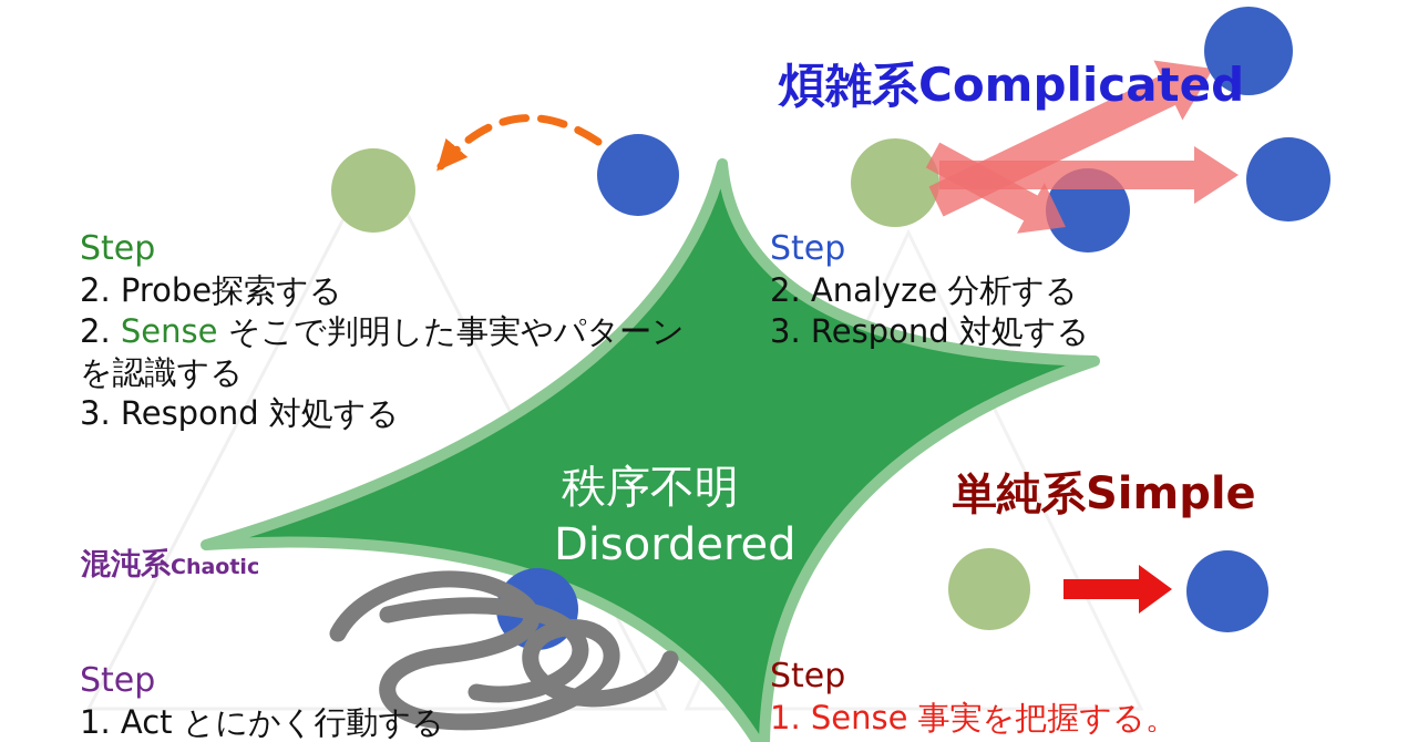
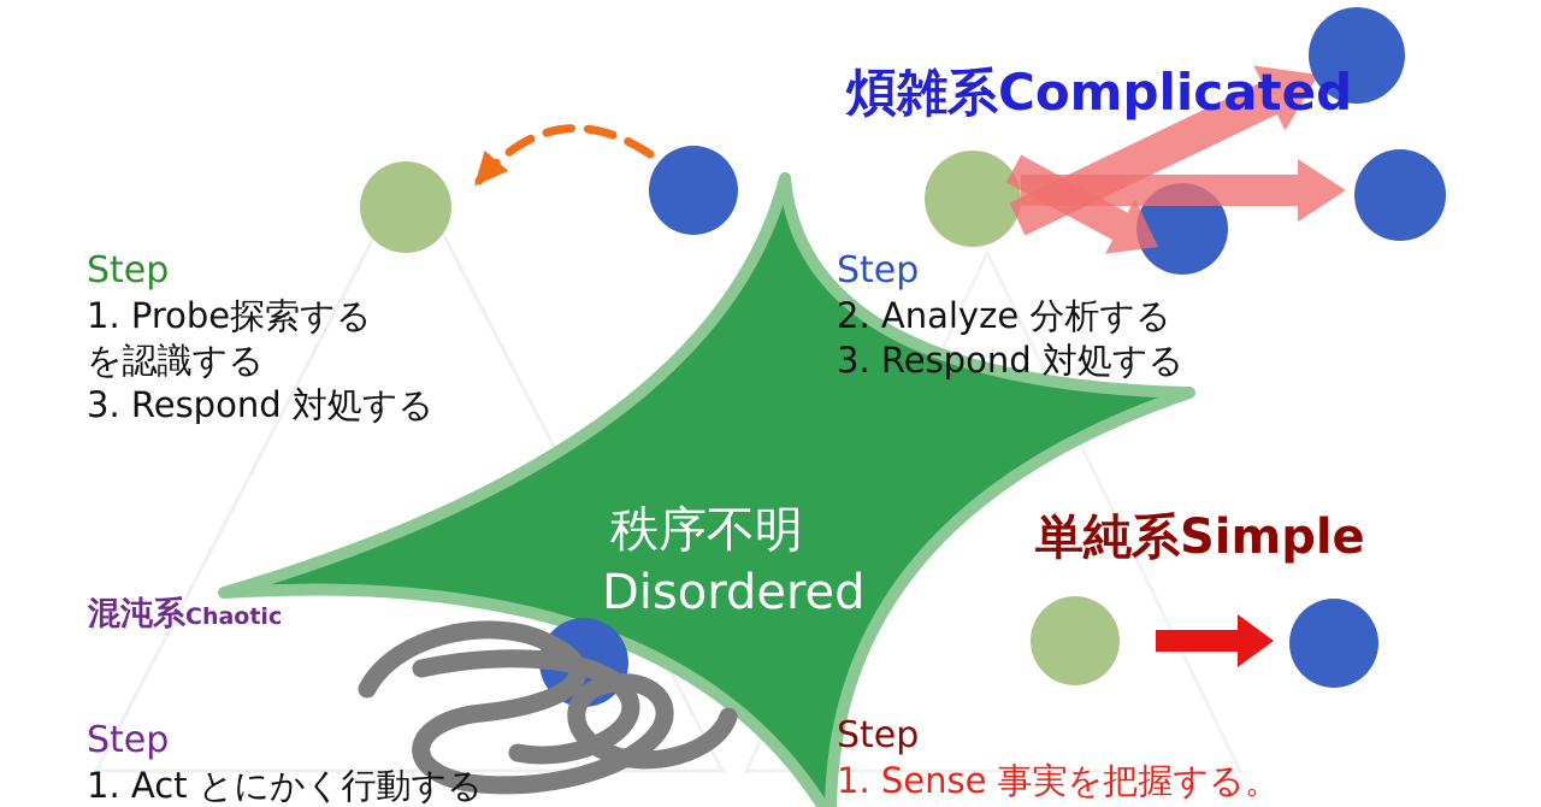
  煩雑系Complicated
  Step
- 2. Probe探索する
+ 1. Probe探索する
- 2. Sense そこで判明した事実やパターン
  を認識する
  3. Respond 対処する
  Step
  2. Analyze 分析する
  3. Respond 対処する
  秩序不明
  Disordered
  単純系Simple
  混沌系Chaotic
  Step
  1. Act とにかく行動する
  Step
  1. Sense 事実を把握する。
